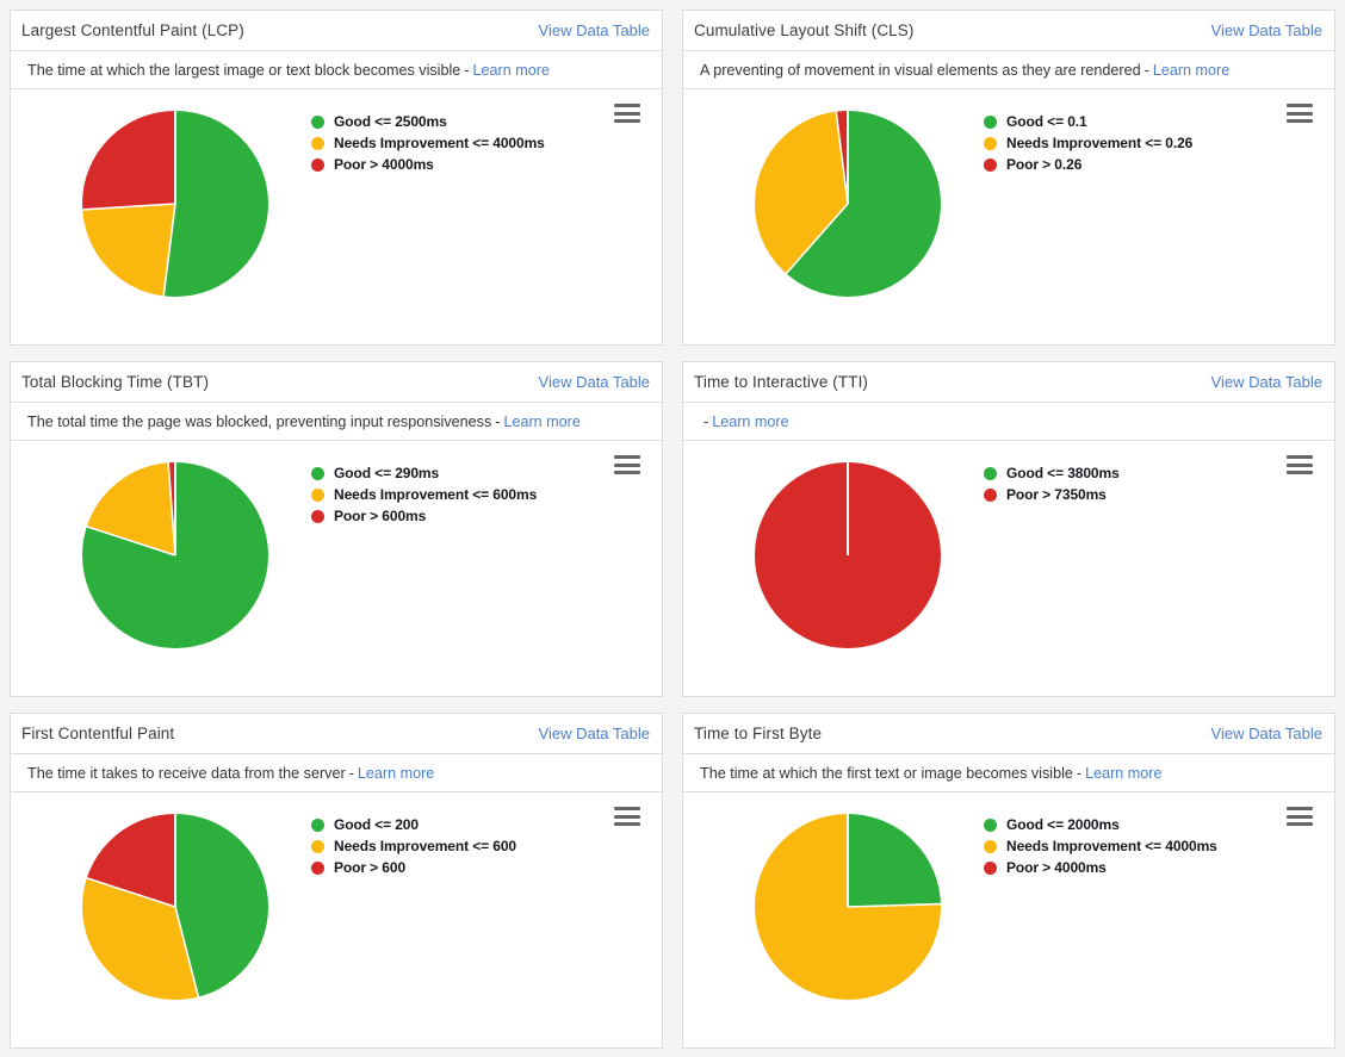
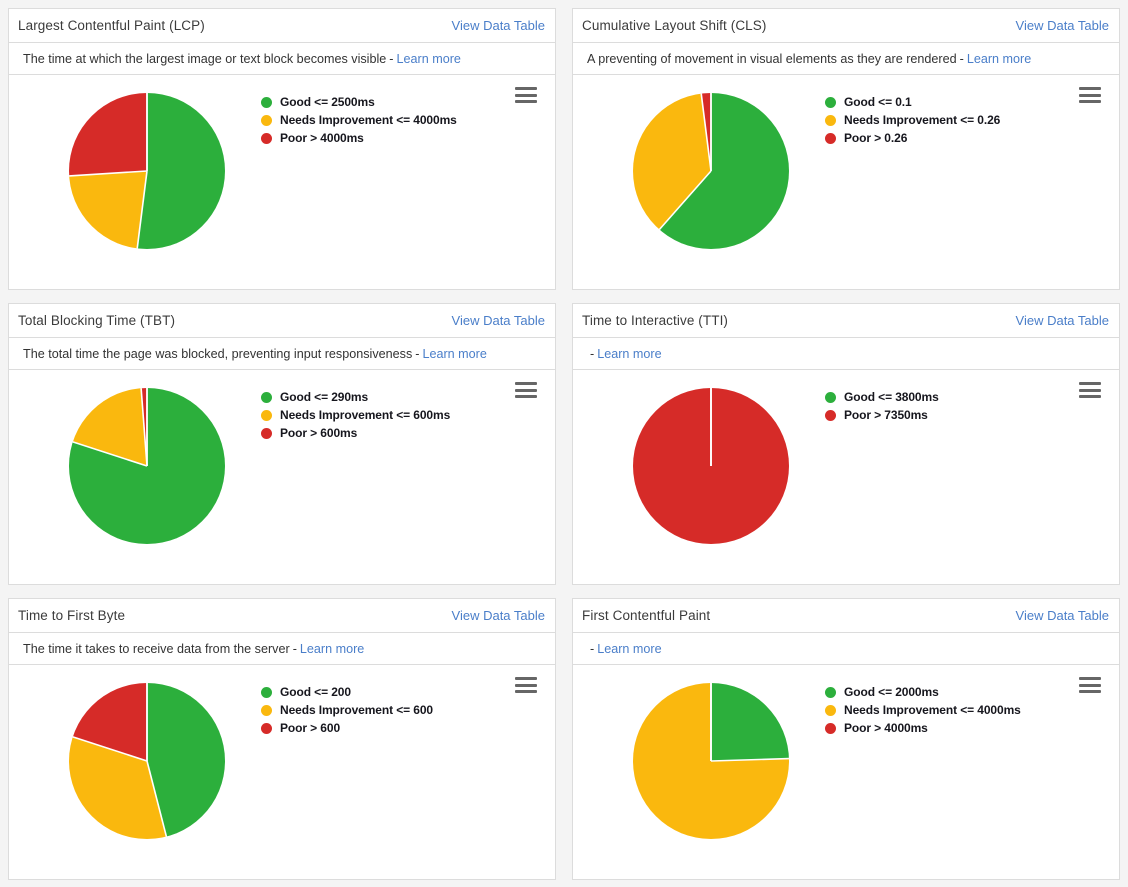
  Largest Contentful Paint (LCP)
  View Data Table
  The time at which the largest image or text block becomes visible
  -
  Learn more
  Good <= 2500ms
  Needs Improvement <= 4000ms
  Poor > 4000ms
  Cumulative Layout Shift (CLS)
  View Data Table
  A preventing of movement in visual elements as they are rendered
  -
  Learn more
  Good <= 0.1
  Needs Improvement <= 0.26
  Poor > 0.26
  Total Blocking Time (TBT)
  View Data Table
  The total time the page was blocked, preventing input responsiveness
  -
  Learn more
  Good <= 290ms
  Needs Improvement <= 600ms
  Poor > 600ms
  Time to Interactive (TTI)
  View Data Table
  -
  Learn more
  Good <= 3800ms
  Poor > 7350ms
- First Contentful Paint
+ Time to First Byte
  View Data Table
  The time it takes to receive data from the server
  -
  Learn more
  Good <= 200
  Needs Improvement <= 600
  Poor > 600
- Time to First Byte
+ First Contentful Paint
  View Data Table
- The time at which the first text or image becomes visible
  -
  Learn more
  Good <= 2000ms
  Needs Improvement <= 4000ms
  Poor > 4000ms
